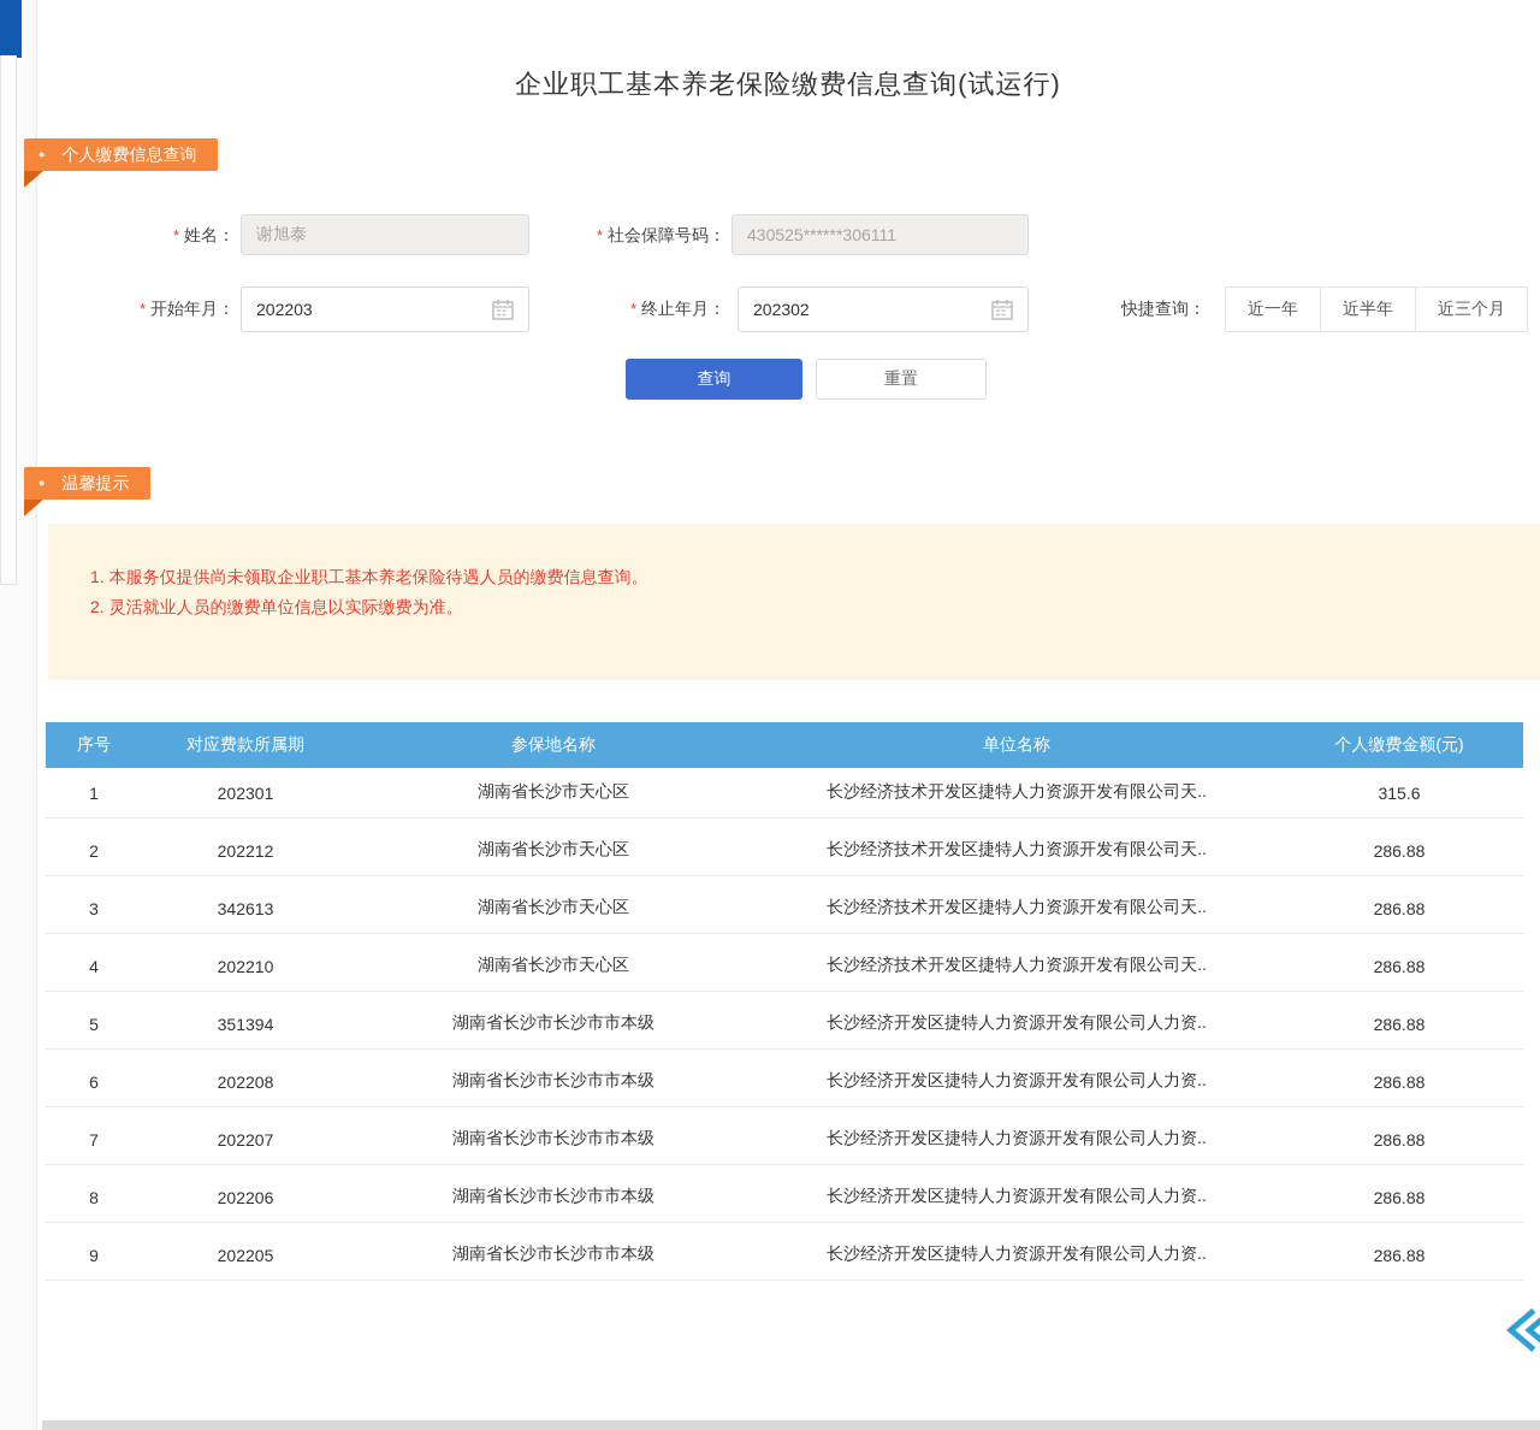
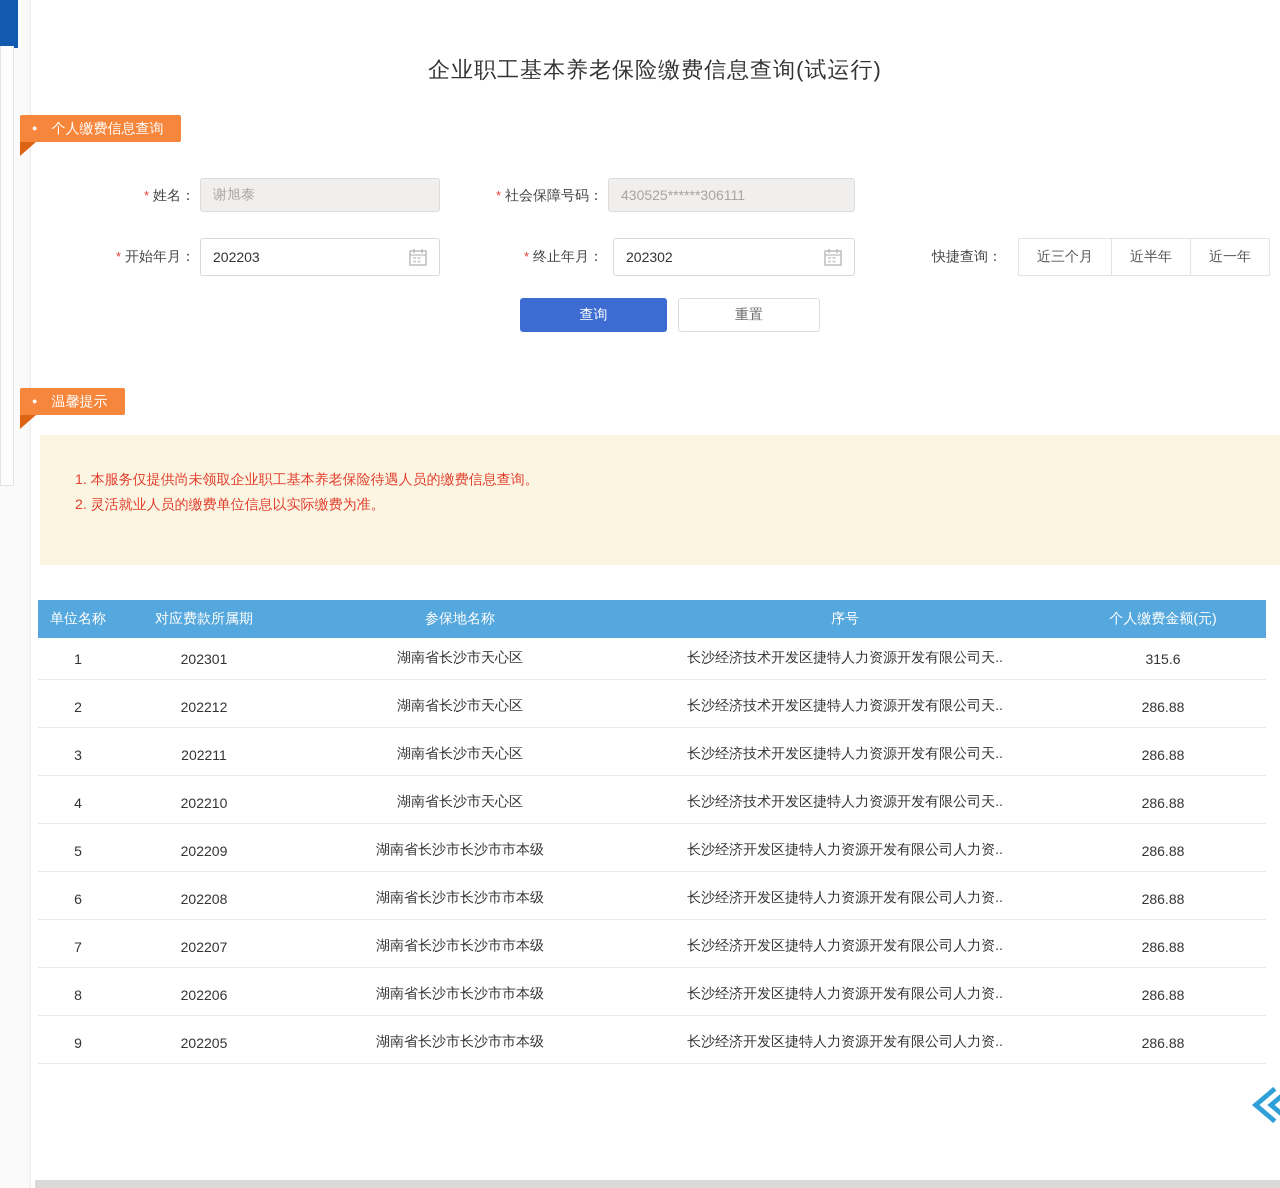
  企业职工基本养老保险缴费信息查询(试运行)
  ● 个人缴费信息查询
  * 姓名：
  谢旭泰
  * 社会保障号码：
  430525******306111
  * 开始年月：
  202203
  * 终止年月：
  202302
  快捷查询：
- 近一年
+ 近三个月
  近半年
- 近三个月
+ 近一年
  查询
  重置
  ● 温馨提示
  1. 本服务仅提供尚未领取企业职工基本养老保险待遇人员的缴费信息查询。
  2. 灵活就业人员的缴费单位信息以实际缴费为准。
- 序号
+ 单位名称
  对应费款所属期
  参保地名称
- 单位名称
+ 序号
  个人缴费金额(元)
  1
  202301
  湖南省长沙市天心区
  长沙经济技术开发区捷特人力资源开发有限公司天..
  315.6
  2
  202212
  湖南省长沙市天心区
  长沙经济技术开发区捷特人力资源开发有限公司天..
  286.88
  3
- 342613
+ 202211
  湖南省长沙市天心区
  长沙经济技术开发区捷特人力资源开发有限公司天..
  286.88
  4
  202210
  湖南省长沙市天心区
  长沙经济技术开发区捷特人力资源开发有限公司天..
  286.88
  5
- 351394
+ 202209
  湖南省长沙市长沙市市本级
  长沙经济开发区捷特人力资源开发有限公司人力资..
  286.88
  6
  202208
  湖南省长沙市长沙市市本级
  长沙经济开发区捷特人力资源开发有限公司人力资..
  286.88
  7
  202207
  湖南省长沙市长沙市市本级
  长沙经济开发区捷特人力资源开发有限公司人力资..
  286.88
  8
  202206
  湖南省长沙市长沙市市本级
  长沙经济开发区捷特人力资源开发有限公司人力资..
  286.88
  9
  202205
  湖南省长沙市长沙市市本级
  长沙经济开发区捷特人力资源开发有限公司人力资..
  286.88
